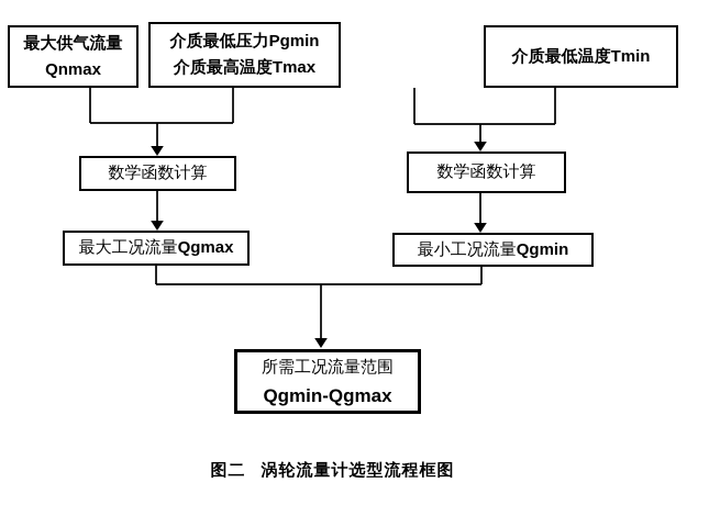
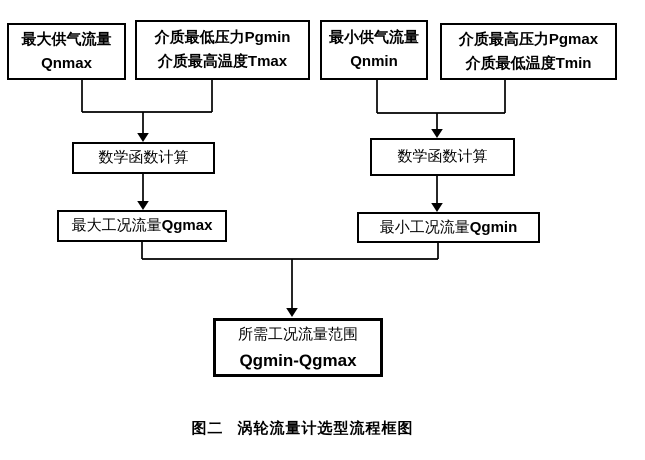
  最大供气流量
  Qnmax
  介质最低压力Pgmin
  介质最高温度Tmax
+ 最小供气流量
+ Qnmin
+ 介质最高压力Pgmax
  介质最低温度Tmin
  数学函数计算
  数学函数计算
  最大工况流量Qgmax
  最小工况流量Qgmin
  所需工况流量范围
  Qgmin-Qgmax
  图二 涡轮流量计选型流程框图
